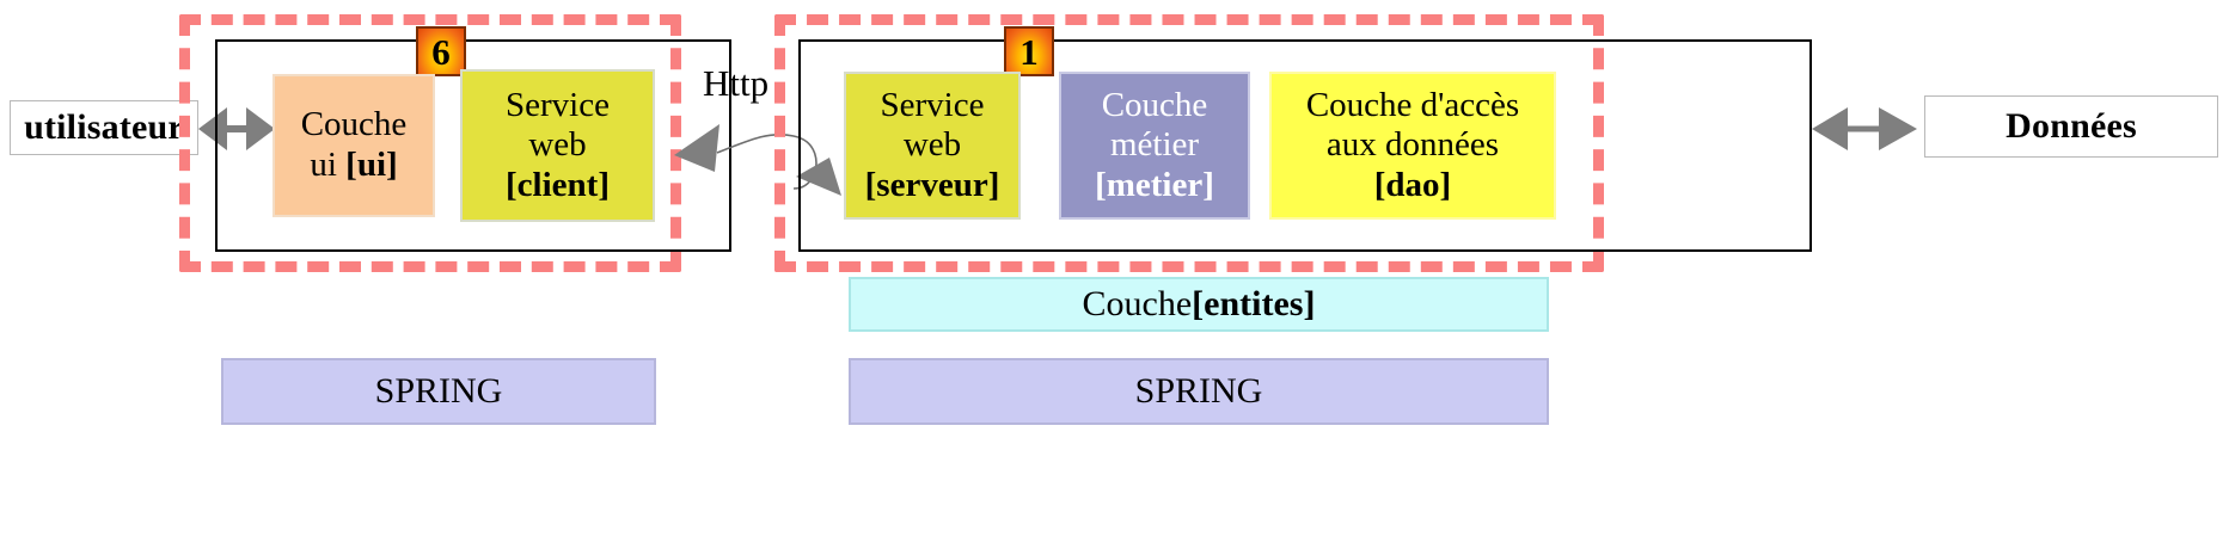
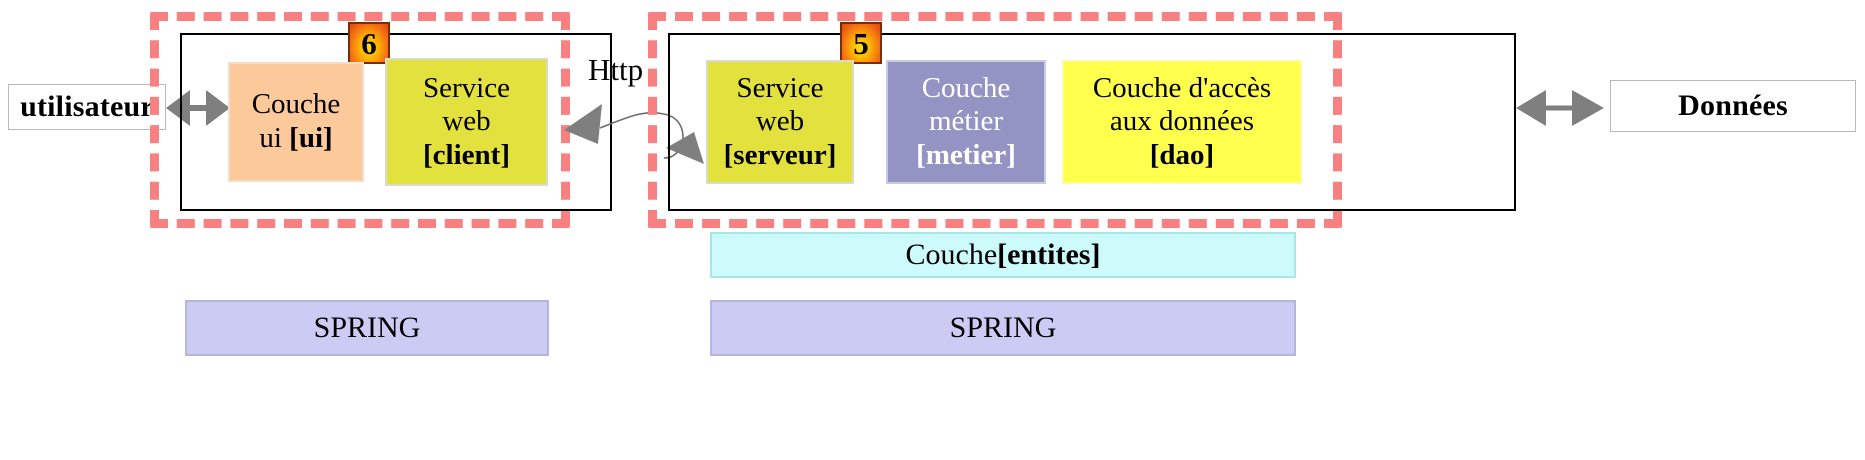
  utilisateur
  6
  Couche
  ui [ui]
  Service
  web
  [client]
  Http
- 1
+ 5
  Service
  web
  [serveur]
  Couche
  métier
  [metier]
  Couche d'accès
  aux données
  [dao]
  Données
  Couche
  [entites]
  SPRING
  SPRING
